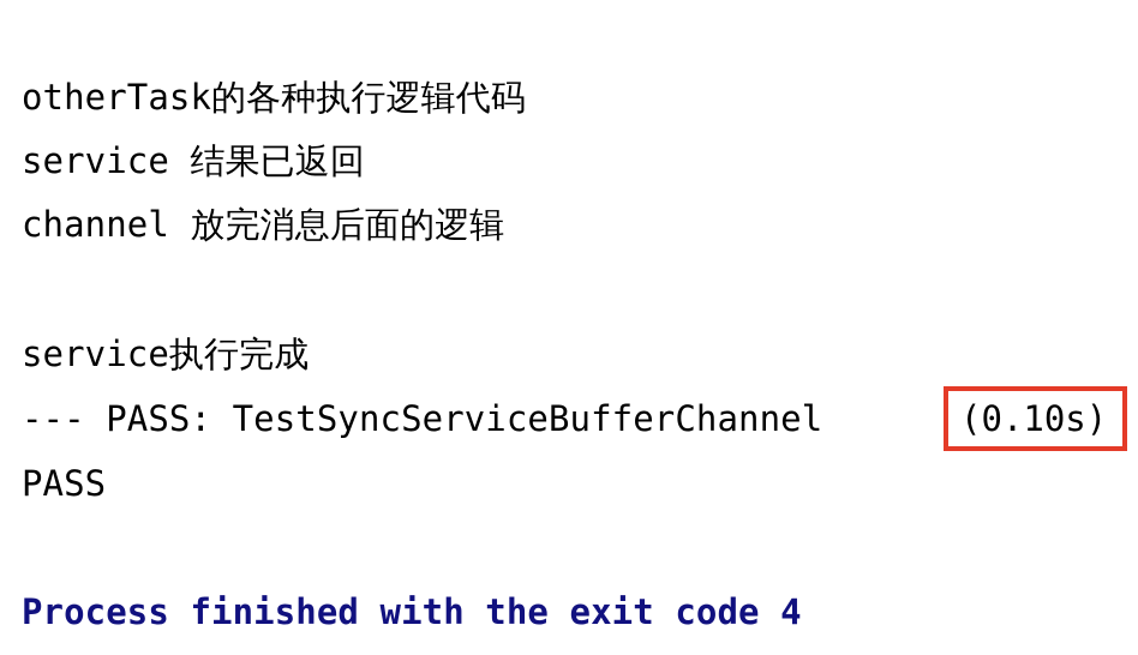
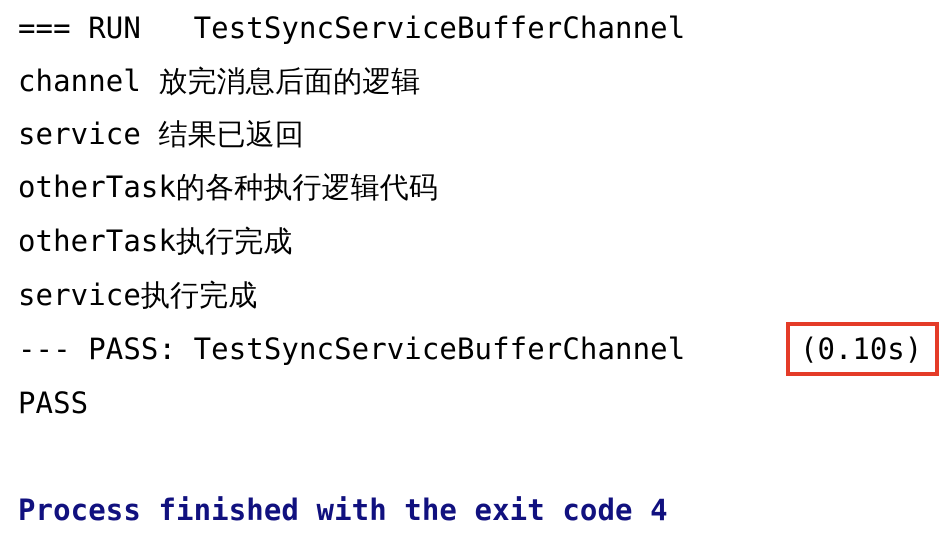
+ === RUN TestSyncServiceBufferChannel
- otherTask的各种执行逻辑代码
+ channel 放完消息后面的逻辑
  service 结果已返回
- channel 放完消息后面的逻辑
+ otherTask的各种执行逻辑代码
+ otherTask执行完成
  service执行完成
  --- PASS: TestSyncServiceBufferChannel
  (0.10s)
  PASS
  Process finished with the exit code 4
